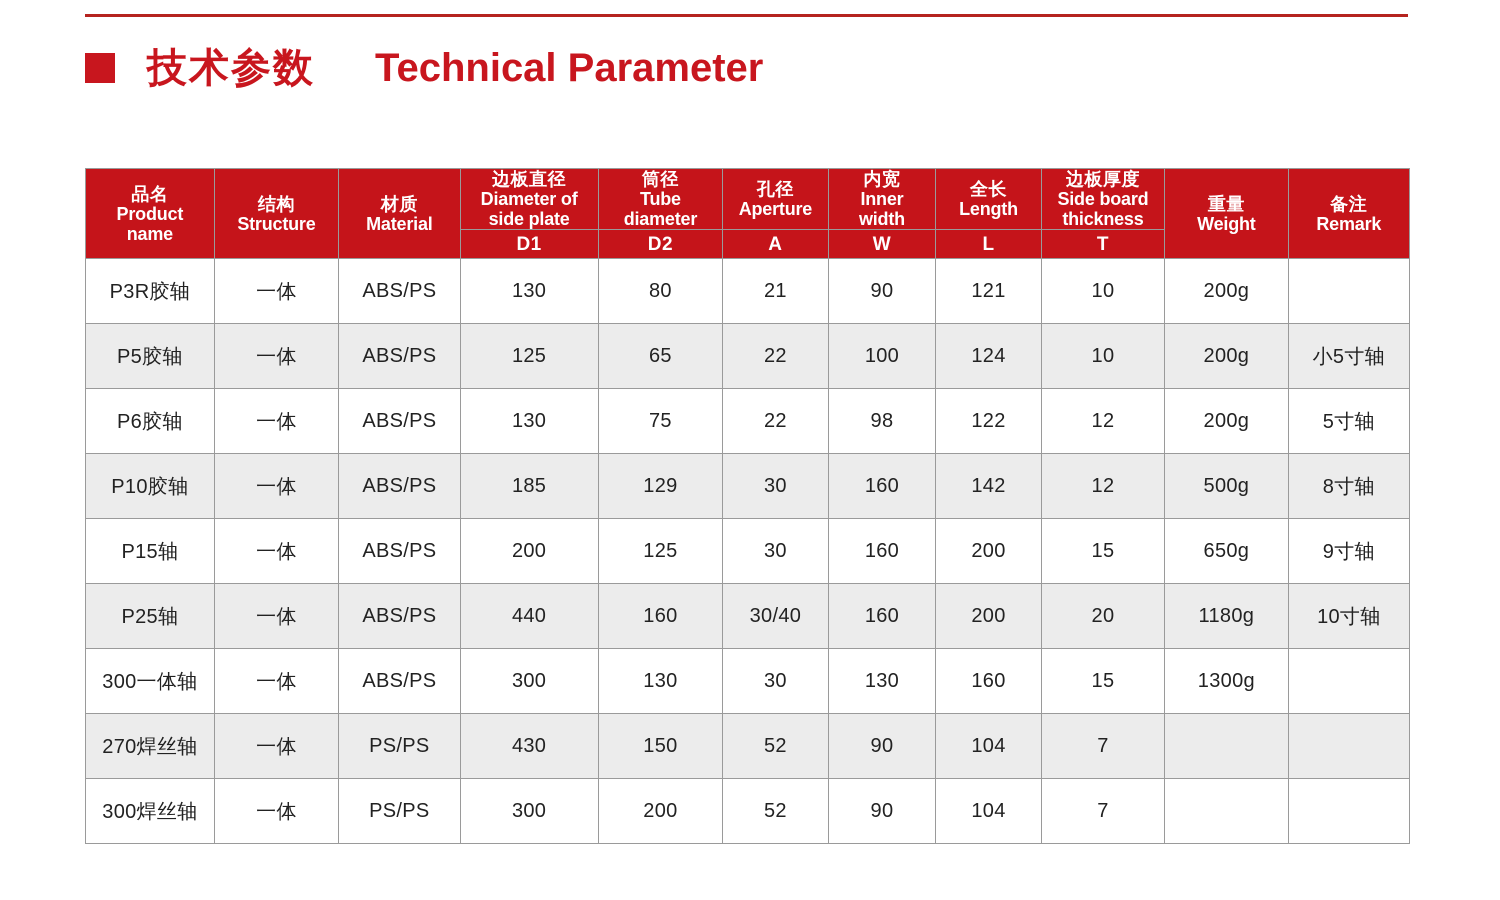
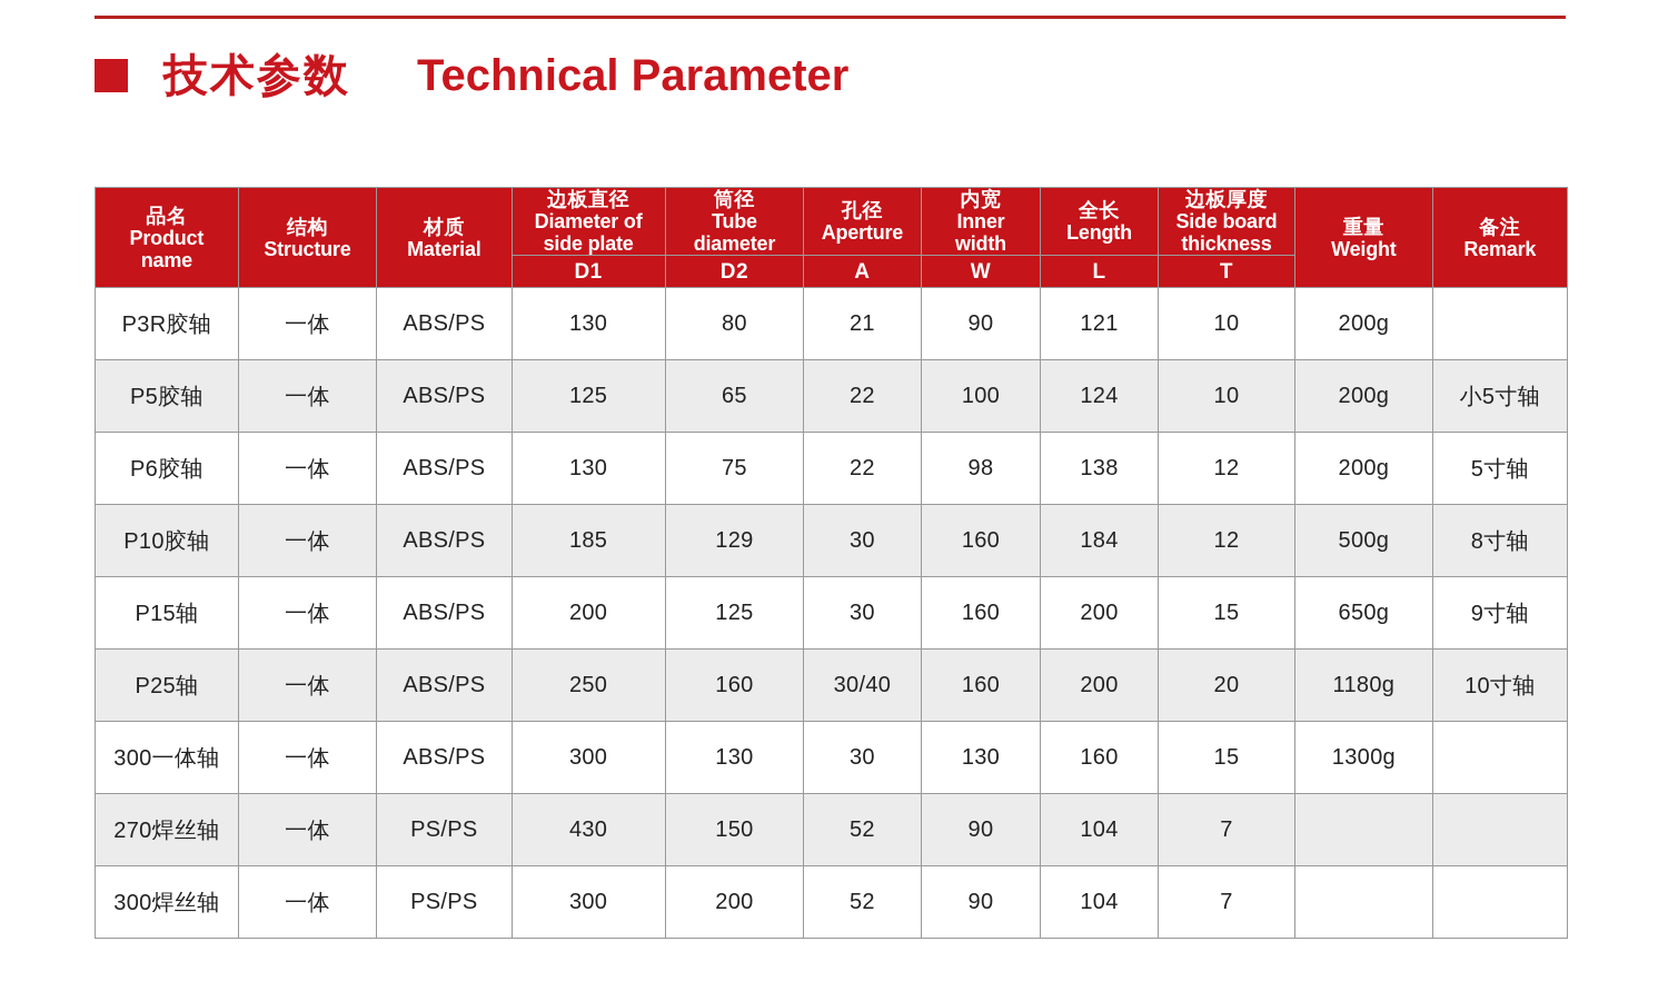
  技术参数
  Technical Parameter
  品名 Product name	结构 Structure	材质 Material	边板直径 Diameter of side plate	筒径 Tube diameter	孔径 Aperture	内宽 Inner width	全长 Length	边板厚度 Side board thickness	重量 Weight	备注 Remark
  D1	D2	A	W	L	T
  P3R胶轴	一体	ABS/PS	130	80	21	90	121	10	200g
  P5胶轴	一体	ABS/PS	125	65	22	100	124	10	200g	小5寸轴
- P6胶轴	一体	ABS/PS	130	75	22	98	122	12	200g	5寸轴
+ P6胶轴	一体	ABS/PS	130	75	22	98	138	12	200g	5寸轴
- P10胶轴	一体	ABS/PS	185	129	30	160	142	12	500g	8寸轴
+ P10胶轴	一体	ABS/PS	185	129	30	160	184	12	500g	8寸轴
  P15轴	一体	ABS/PS	200	125	30	160	200	15	650g	9寸轴
- P25轴	一体	ABS/PS	440	160	30/40	160	200	20	1180g	10寸轴
+ P25轴	一体	ABS/PS	250	160	30/40	160	200	20	1180g	10寸轴
  300一体轴	一体	ABS/PS	300	130	30	130	160	15	1300g
  270焊丝轴	一体	PS/PS	430	150	52	90	104	7
  300焊丝轴	一体	PS/PS	300	200	52	90	104	7
